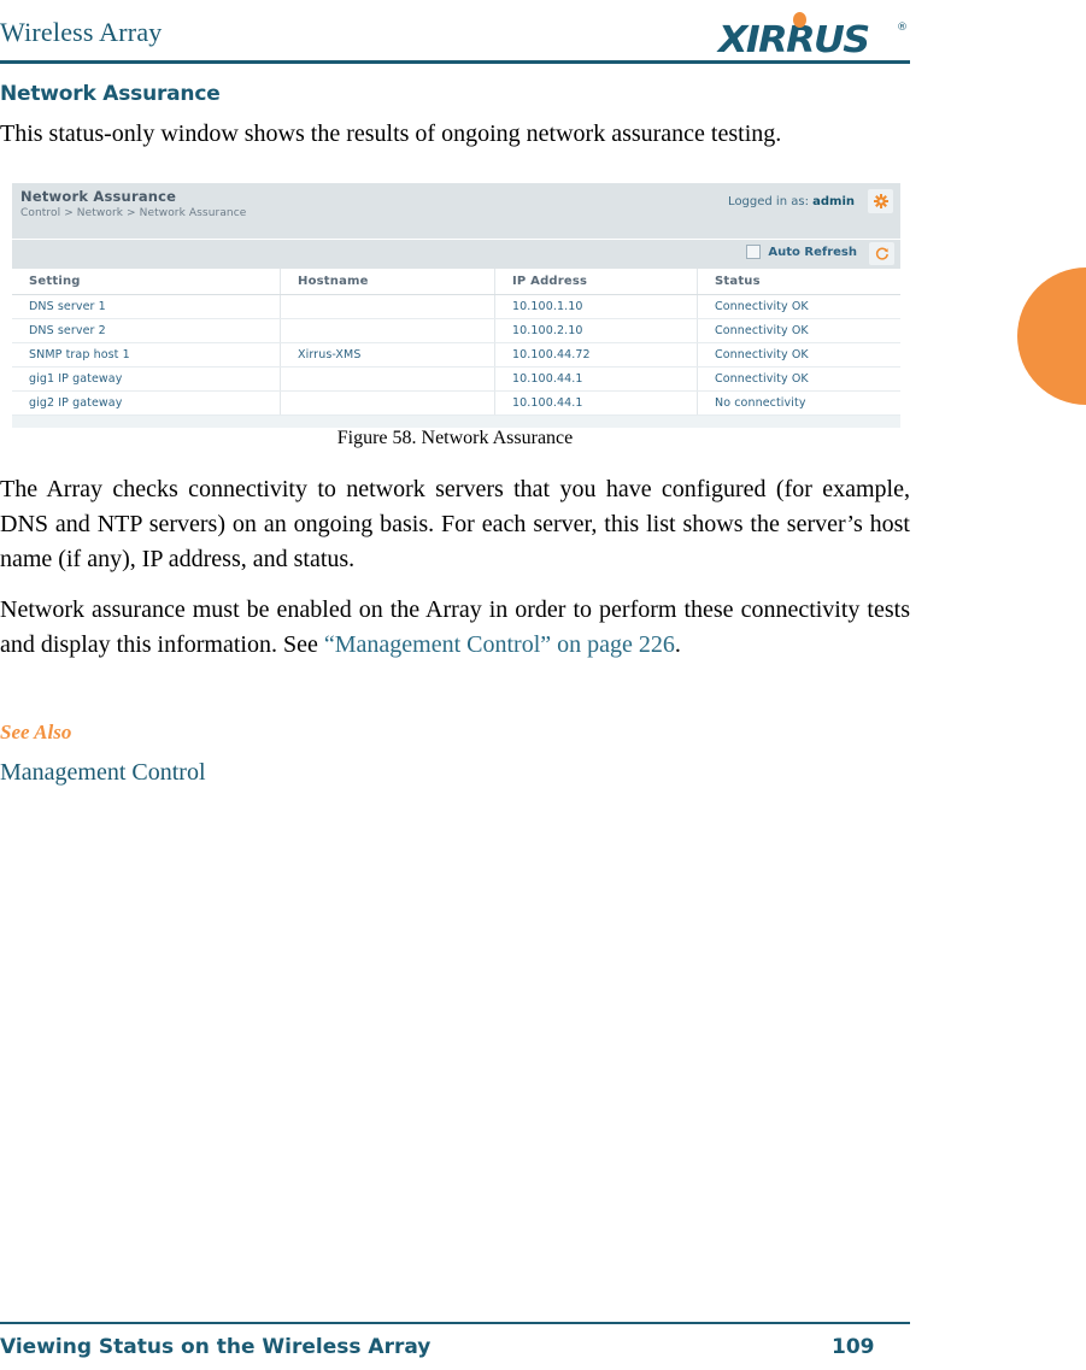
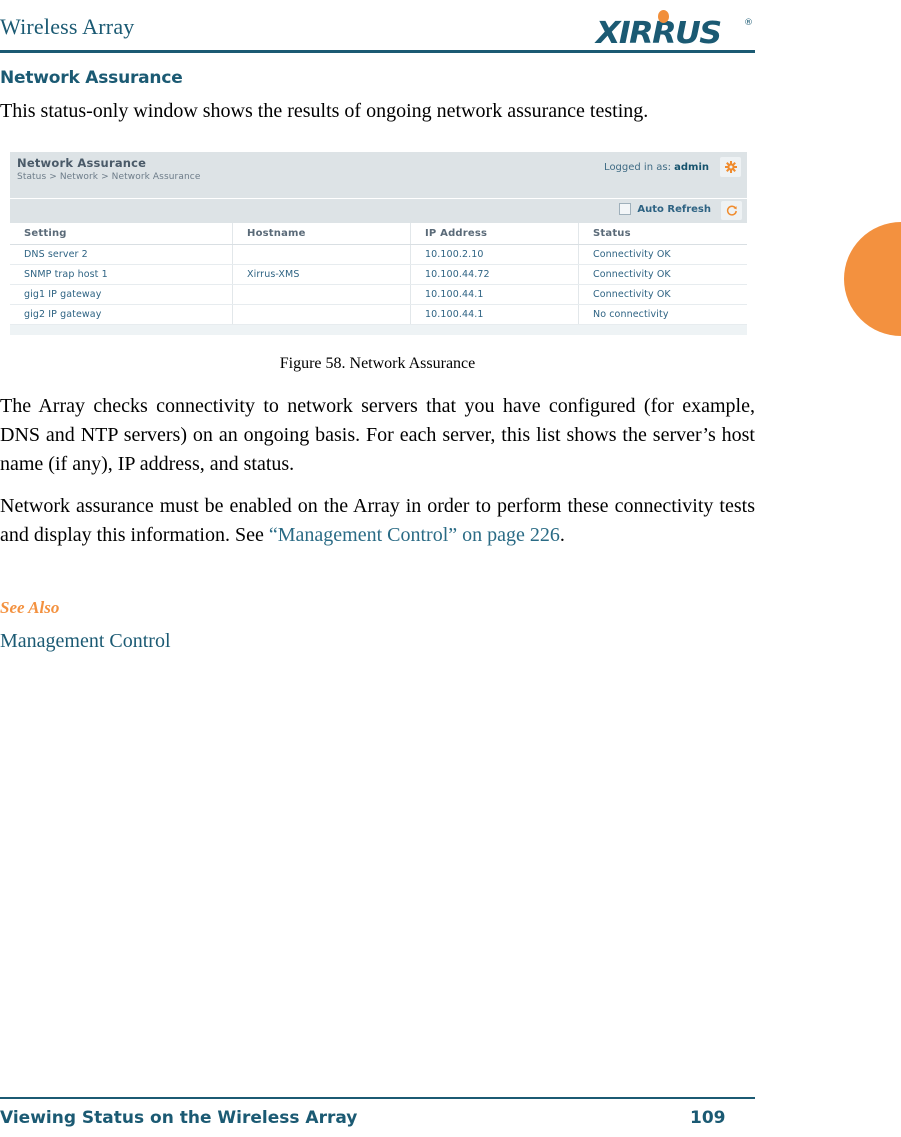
  Wireless Array
  XIRRUS
  ®
  Network Assurance
  This status-only window shows the results of ongoing network assurance testing.
  Network Assurance
- Control > Network > Network Assurance
+ Status > Network > Network Assurance
  Logged in as: admin
  Auto Refresh
  Setting	Hostname	IP Address	Status
- DNS server 1		10.100.1.10	Connectivity OK
  DNS server 2		10.100.2.10	Connectivity OK
  SNMP trap host 1	Xirrus-XMS	10.100.44.72	Connectivity OK
  gig1 IP gateway		10.100.44.1	Connectivity OK
  gig2 IP gateway		10.100.44.1	No connectivity
  Figure 58. Network Assurance
  The Array checks connectivity to network servers that you have configured (for example, DNS and NTP servers) on an ongoing basis. For each server, this list shows the server’s host name (if any), IP address, and status.
  Network assurance must be enabled on the Array in order to perform these connectivity tests and display this information. See “Management Control” on page 226.
  See Also
  Management Control
  Viewing Status on the Wireless Array
  109
